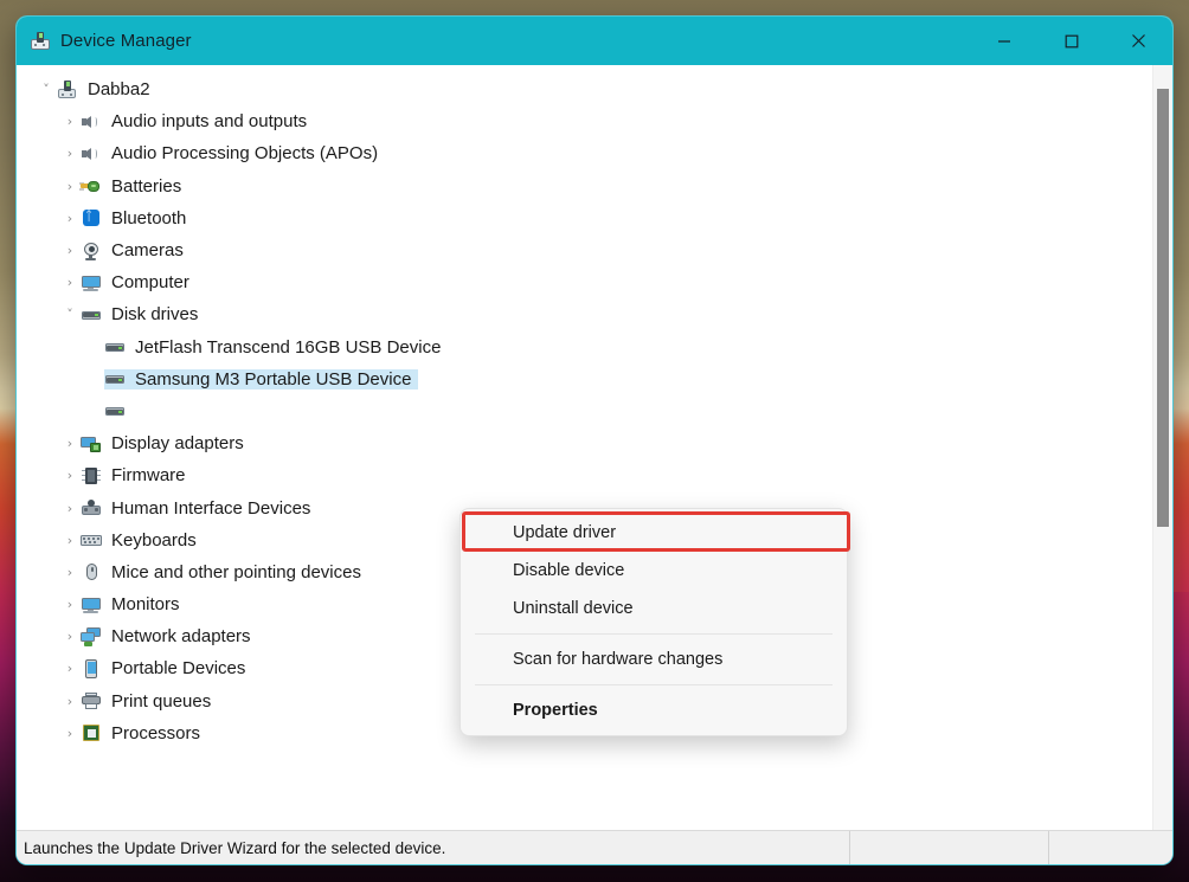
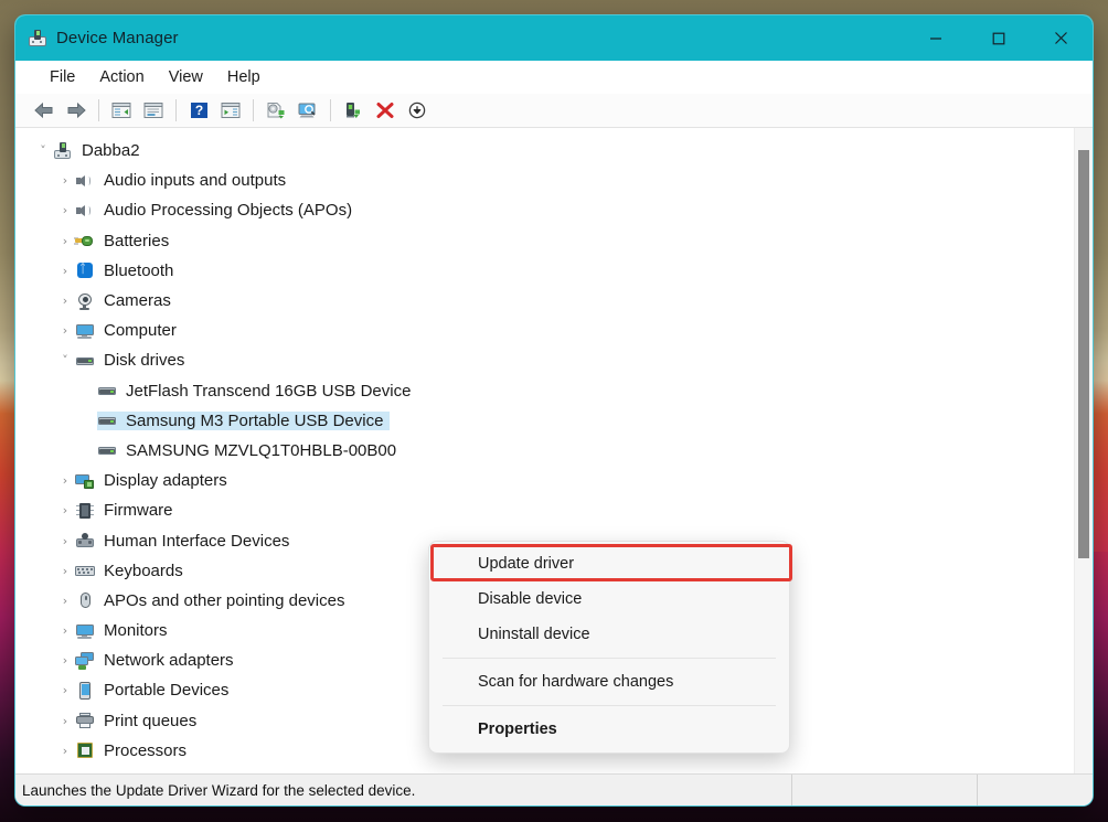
  Device Manager
+ File
+ Action
+ View
+ Help
+ ?
  ˅
  Dabba2
  ›
  Audio inputs and outputs
  ›
  Audio Processing Objects (APOs)
  ›
  Batteries
  ›
  ᛏ
  Bluetooth
  ›
  Cameras
  ›
  Computer
  ˅
  Disk drives
  JetFlash Transcend 16GB USB Device
  Samsung M3 Portable USB Device
+ SAMSUNG MZVLQ1T0HBLB-00B00
  ›
  Display adapters
  ›
  Firmware
  ›
  Human Interface Devices
  ›
  Keyboards
  ›
- Mice and other pointing devices
+ APOs and other pointing devices
  ›
  Monitors
  ›
  Network adapters
  ›
  Portable Devices
  ›
  Print queues
  ›
  Processors
  Update driver
  Disable device
  Uninstall device
  Scan for hardware changes
  Properties
  Launches the Update Driver Wizard for the selected device.
